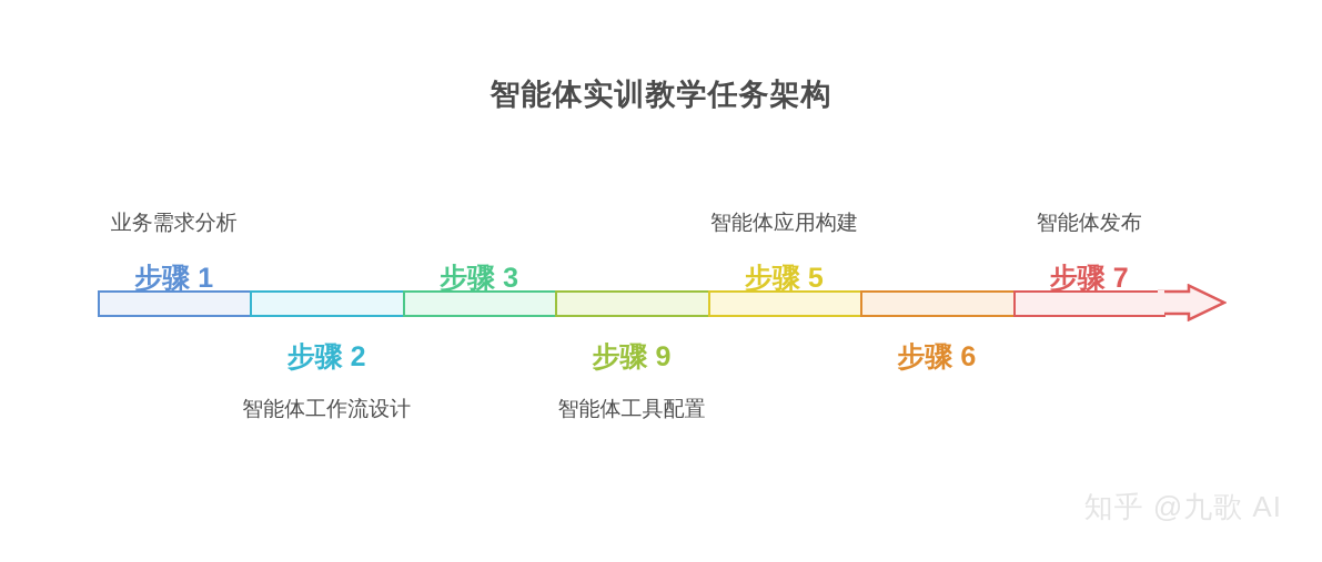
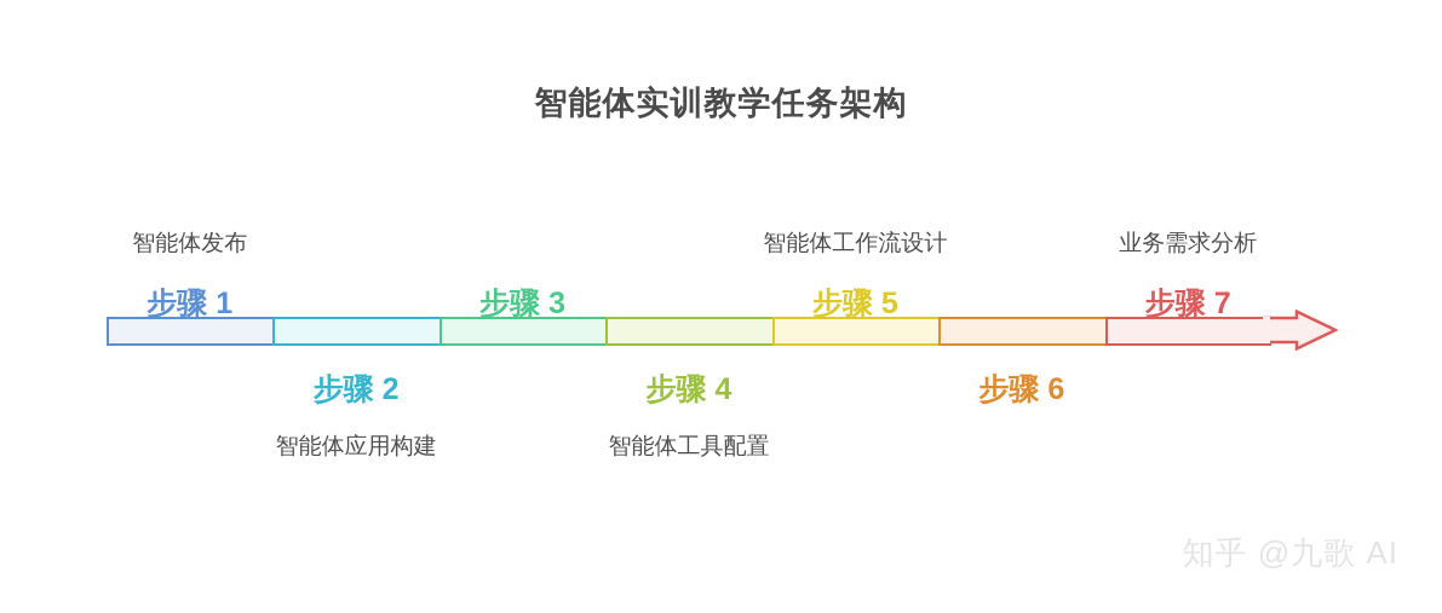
  智能体实训教学任务架构
- 业务需求分析
+ 智能体发布
  步骤 1
  步骤 2
- 智能体工作流设计
+ 智能体应用构建
  步骤 3
- 步骤 9
+ 步骤 4
  智能体工具配置
- 智能体应用构建
+ 智能体工作流设计
  步骤 5
  步骤 6
- 智能体发布
+ 业务需求分析
  步骤 7
  知乎 @九歌 AI
